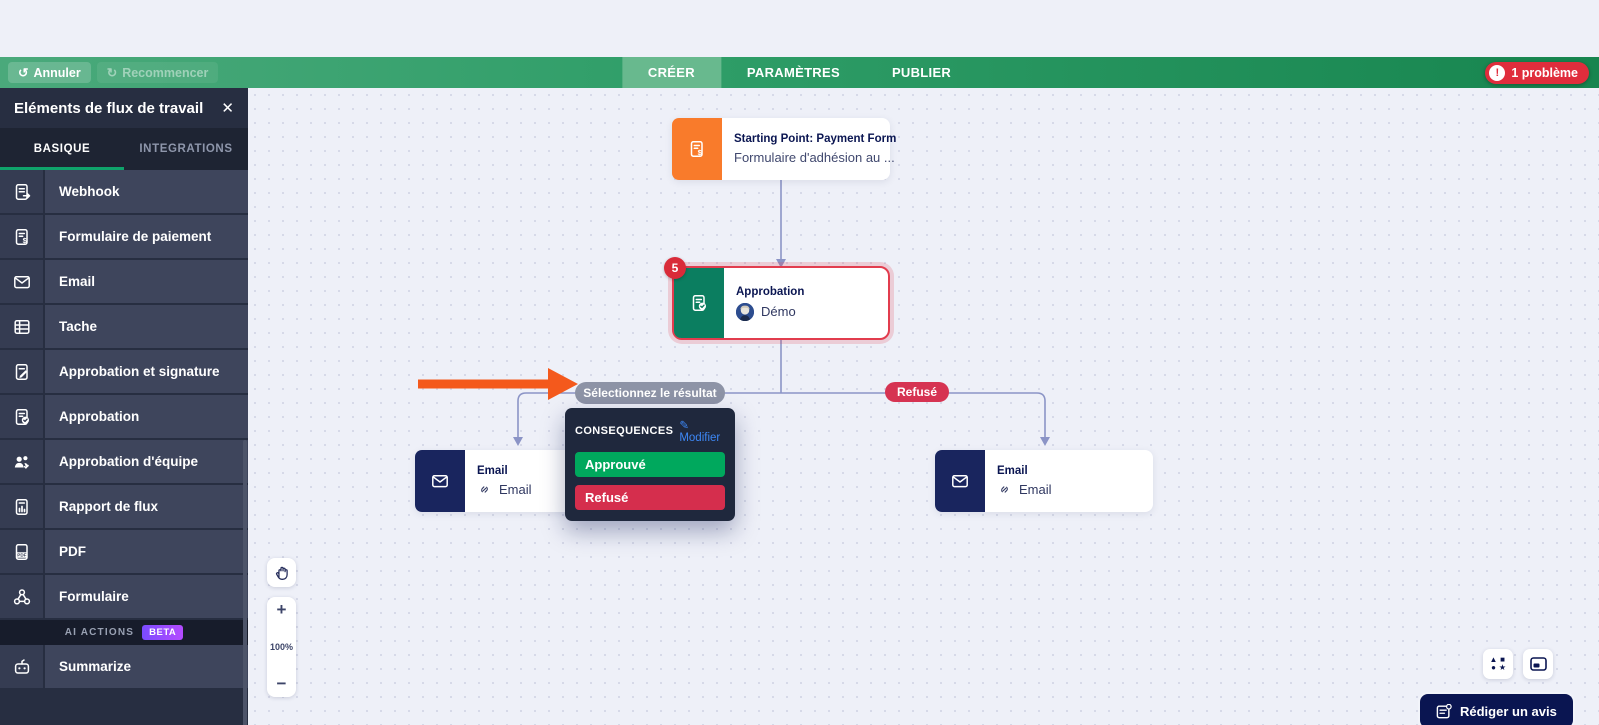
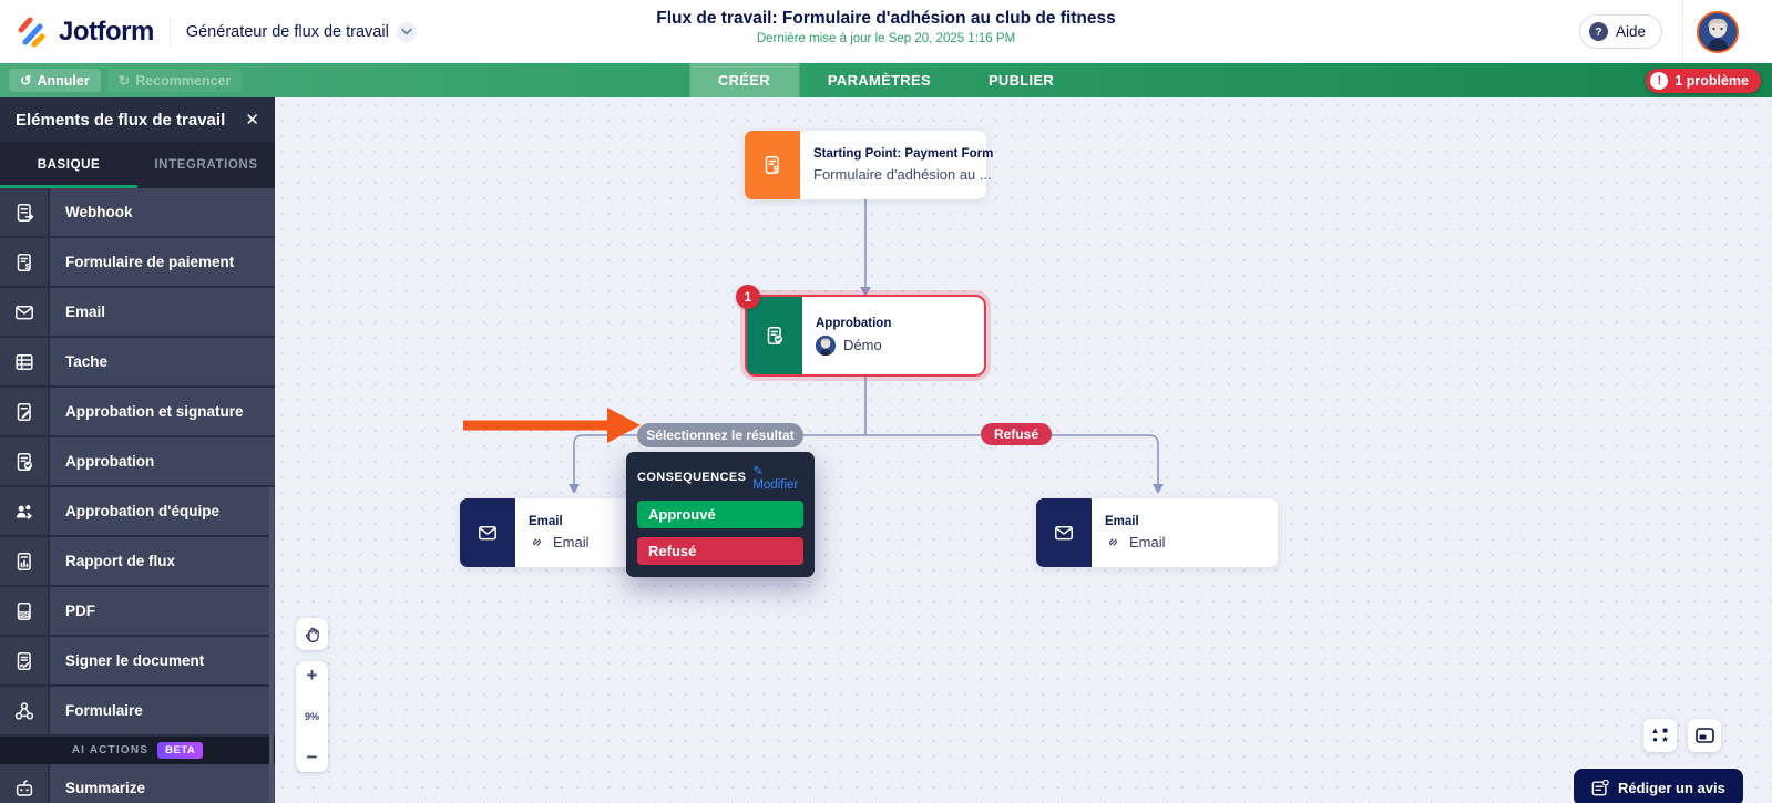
+ Jotform
+ Générateur de flux de travail
+ Flux de travail: Formulaire d'adhésion au club de fitness
+ Dernière mise à jour le Sep 20, 2025 1:16 PM
+ ?
+ Aide
  ↺
  Annuler
  ↻
  Recommencer
  CRÉER
  PARAMÈTRES
  PUBLIER
  !
  1 problème
  Eléments de flux de travail
  ✕
  BASIQUE
  INTEGRATIONS
  Webhook
  $
  Formulaire de paiement
  Email
  Tache
  Approbation et signature
  Approbation
  Approbation d'équipe
  Rapport de flux
  PDF
+ Signer le document
  Formulaire
  AI ACTIONS
  BETA
  Summarize
  $
  Starting Point: Payment Form
  Formulaire d'adhésion au ...
- 5
+ 1
  Approbation
  Démo
  Email
  Email
  Email
  Email
  Sélectionnez le résultat
  Refusé
  CONSEQUENCES
  ✎ Modifier
  Approuvé
  Refusé
  +
- 100%
+ 9%
  −
  ▲
  ■
  ●
  ★
  Rédiger un avis
